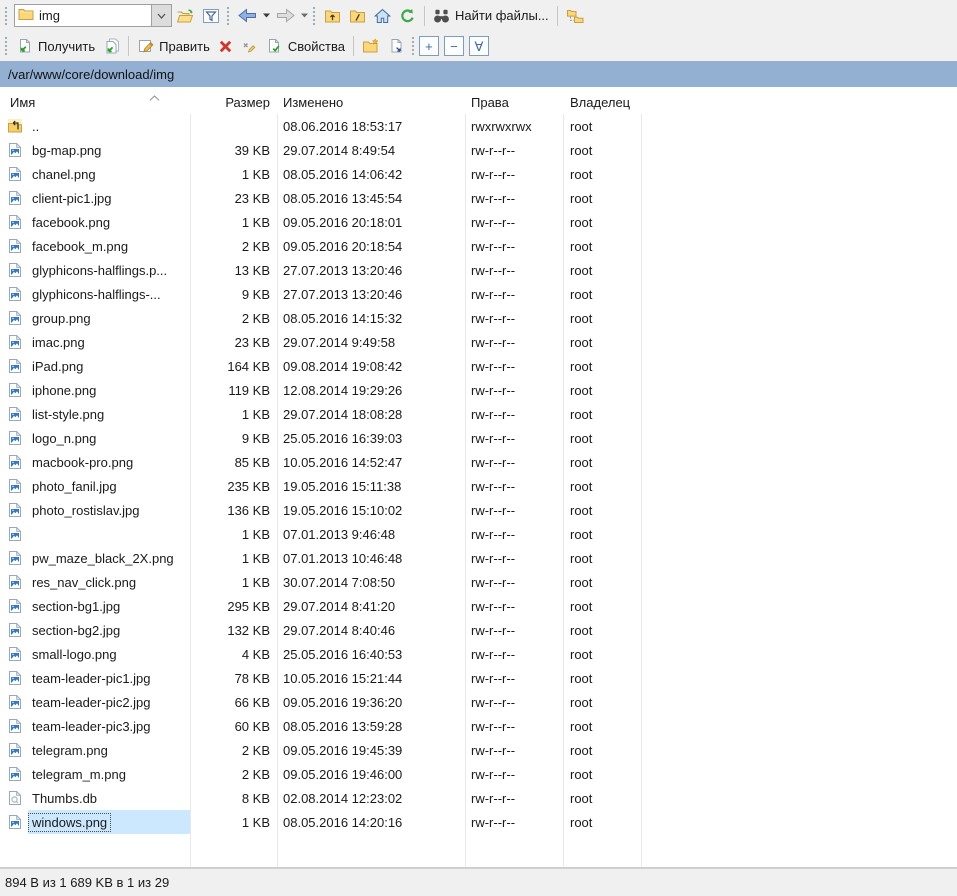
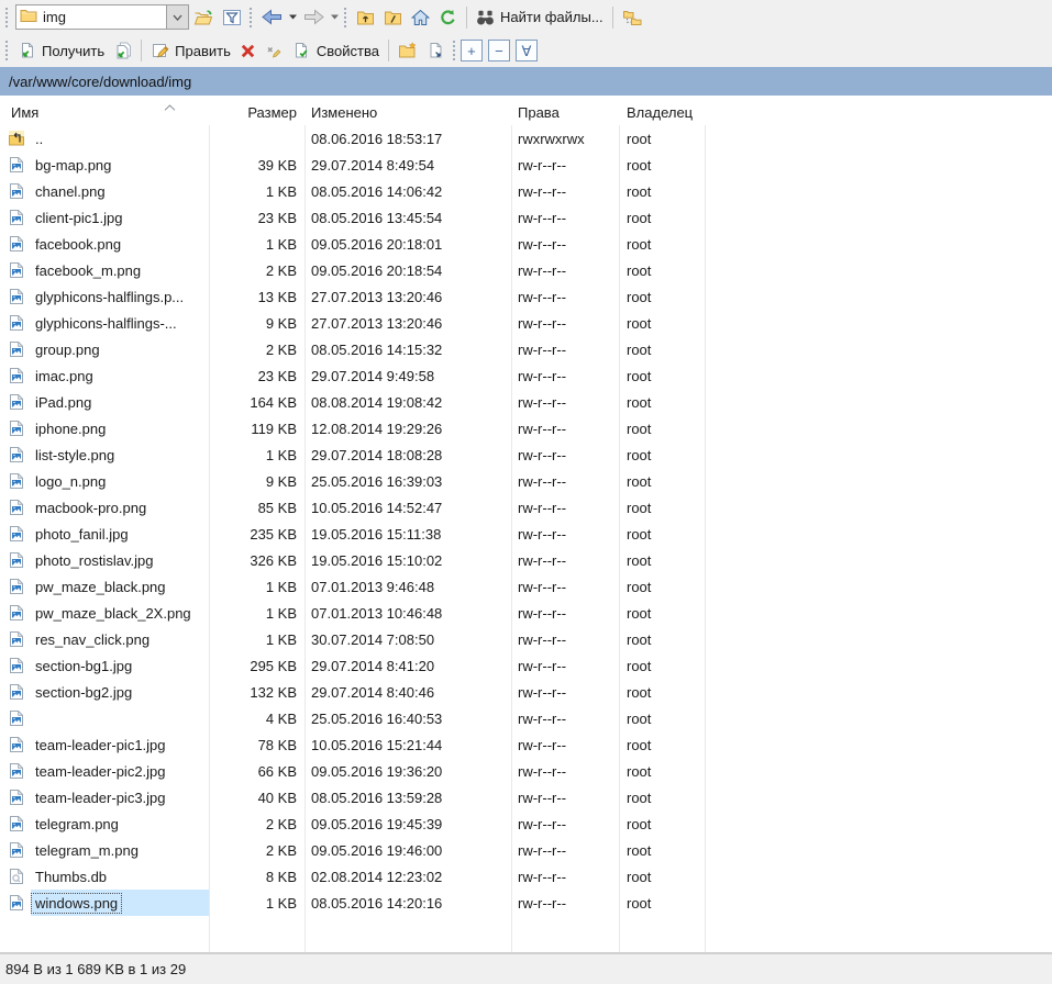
  img
  Найти файлы...
  Получить
  Править
  Свойства
  +
  −
  ∀
  /var/www/core/download/img
  Имя
  Размер
  Изменено
  Права
  Владелец
  ..
  08.06.2016 18:53:17
  rwxrwxrwx
  root
  bg-map.png
  39 KB
  29.07.2014 8:49:54
  rw-r--r--
  root
  chanel.png
  1 KB
  08.05.2016 14:06:42
  rw-r--r--
  root
  client-pic1.jpg
  23 KB
  08.05.2016 13:45:54
  rw-r--r--
  root
  facebook.png
  1 KB
  09.05.2016 20:18:01
  rw-r--r--
  root
  facebook_m.png
  2 KB
  09.05.2016 20:18:54
  rw-r--r--
  root
  glyphicons-halflings.p...
  13 KB
  27.07.2013 13:20:46
  rw-r--r--
  root
  glyphicons-halflings-...
  9 KB
  27.07.2013 13:20:46
  rw-r--r--
  root
  group.png
  2 KB
  08.05.2016 14:15:32
  rw-r--r--
  root
  imac.png
  23 KB
  29.07.2014 9:49:58
  rw-r--r--
  root
  iPad.png
  164 KB
- 09.08.2014 19:08:42
+ 08.08.2014 19:08:42
  rw-r--r--
  root
  iphone.png
  119 KB
  12.08.2014 19:29:26
  rw-r--r--
  root
  list-style.png
  1 KB
  29.07.2014 18:08:28
  rw-r--r--
  root
  logo_n.png
  9 KB
  25.05.2016 16:39:03
  rw-r--r--
  root
  macbook-pro.png
  85 KB
  10.05.2016 14:52:47
  rw-r--r--
  root
  photo_fanil.jpg
  235 KB
  19.05.2016 15:11:38
  rw-r--r--
  root
  photo_rostislav.jpg
- 136 KB
+ 326 KB
  19.05.2016 15:10:02
  rw-r--r--
  root
+ pw_maze_black.png
  1 KB
  07.01.2013 9:46:48
  rw-r--r--
  root
  pw_maze_black_2X.png
  1 KB
  07.01.2013 10:46:48
  rw-r--r--
  root
  res_nav_click.png
  1 KB
  30.07.2014 7:08:50
  rw-r--r--
  root
  section-bg1.jpg
  295 KB
  29.07.2014 8:41:20
  rw-r--r--
  root
  section-bg2.jpg
  132 KB
  29.07.2014 8:40:46
  rw-r--r--
  root
- small-logo.png
  4 KB
  25.05.2016 16:40:53
  rw-r--r--
  root
  team-leader-pic1.jpg
  78 KB
  10.05.2016 15:21:44
  rw-r--r--
  root
  team-leader-pic2.jpg
  66 KB
  09.05.2016 19:36:20
  rw-r--r--
  root
  team-leader-pic3.jpg
- 60 KB
+ 40 KB
  08.05.2016 13:59:28
  rw-r--r--
  root
  telegram.png
  2 KB
  09.05.2016 19:45:39
  rw-r--r--
  root
  telegram_m.png
  2 KB
  09.05.2016 19:46:00
  rw-r--r--
  root
  Thumbs.db
  8 KB
  02.08.2014 12:23:02
  rw-r--r--
  root
  windows.png
  1 KB
  08.05.2016 14:20:16
  rw-r--r--
  root
  894 B из 1 689 KB в 1 из 29
